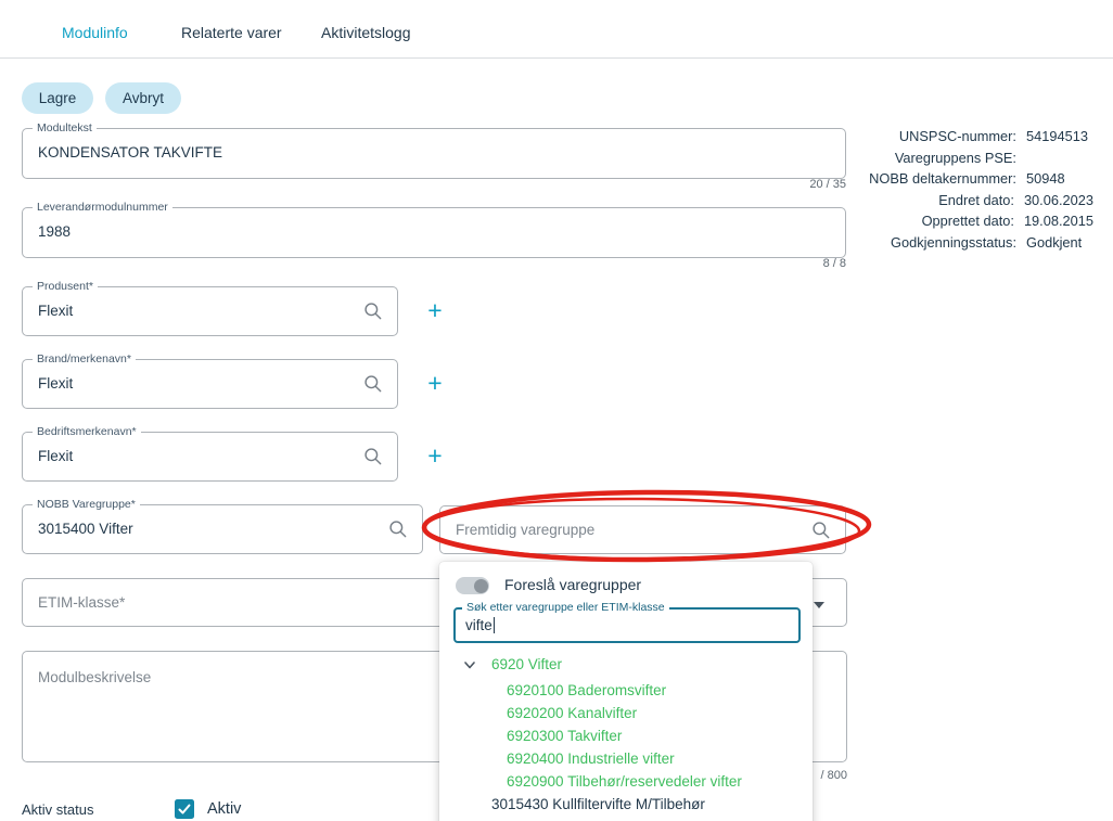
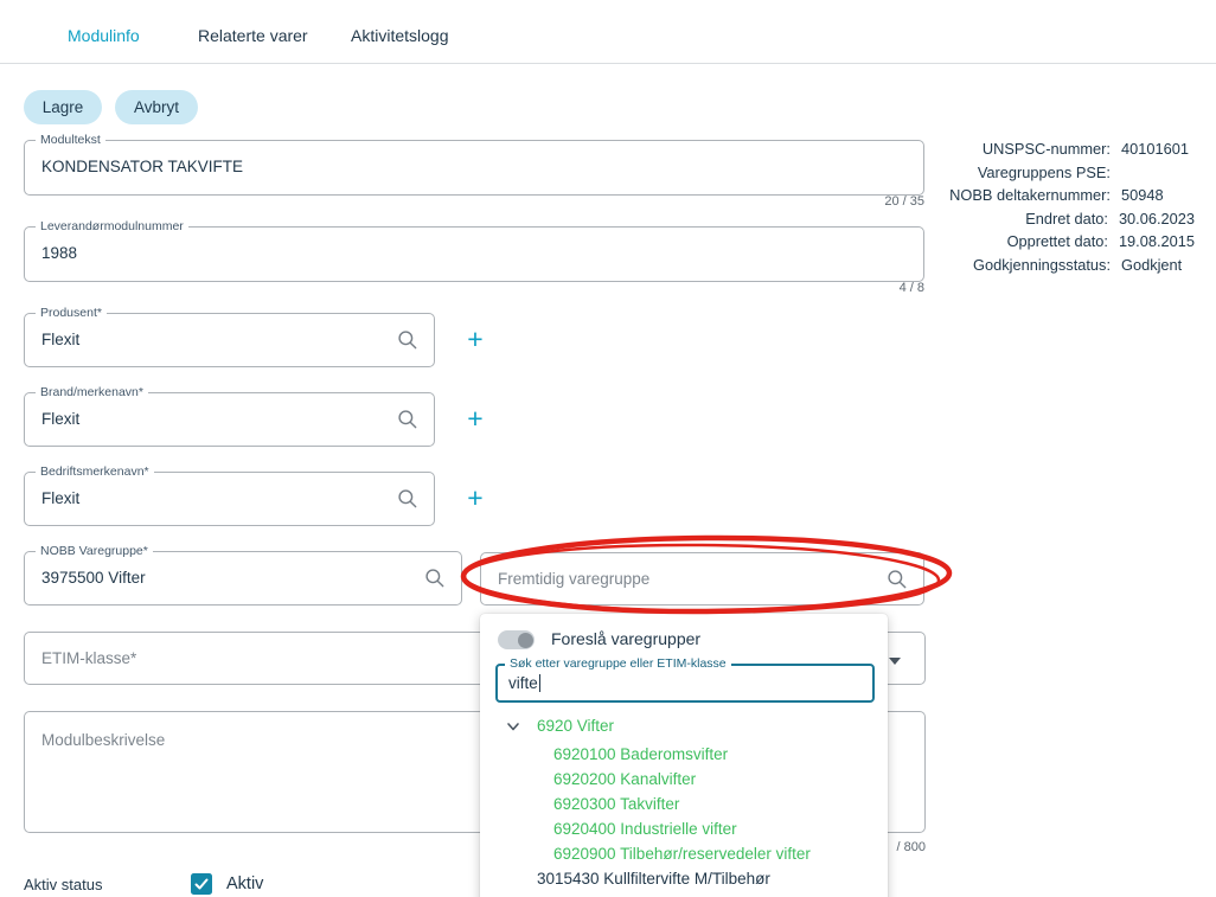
  Modulinfo
  Relaterte varer
  Aktivitetslogg
  Lagre
  Avbryt
  Modultekst
  KONDENSATOR TAKVIFTE
  20 / 35
  Leverandørmodulnummer
  1988
- 8 / 8
+ 4 / 8
  Produsent*
  Flexit
  +
  Brand/merkenavn*
  Flexit
  +
  Bedriftsmerkenavn*
  Flexit
  +
  NOBB Varegruppe*
- 3015400 Vifter
+ 3975500 Vifter
  Fremtidig varegruppe
  ETIM-klasse*
  Modulbeskrivelse
  / 800
  Aktiv status
  Aktiv
  UNSPSC-nummer:
- 54194513
+ 40101601
  Varegruppens PSE:
  NOBB deltakernummer:
  50948
  Endret dato:
  30.06.2023
  Opprettet dato:
  19.08.2015
  Godkjenningsstatus:
  Godkjent
  Foreslå varegrupper
  Søk etter varegruppe eller ETIM-klasse
  vifte
  6920 Vifter
  6920100 Baderomsvifter
  6920200 Kanalvifter
  6920300 Takvifter
  6920400 Industrielle vifter
  6920900 Tilbehør/reservedeler vifter
  3015430 Kullfiltervifte M/Tilbehør
